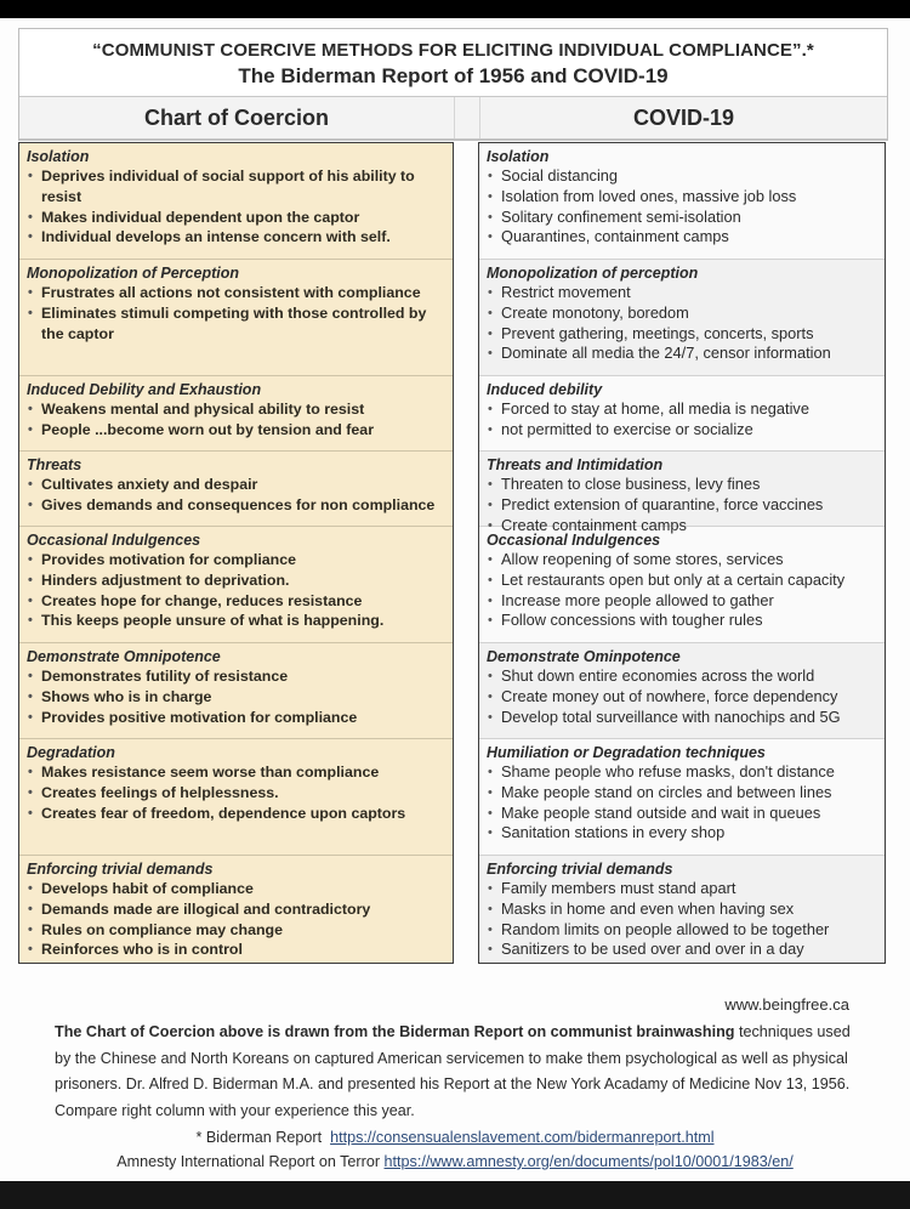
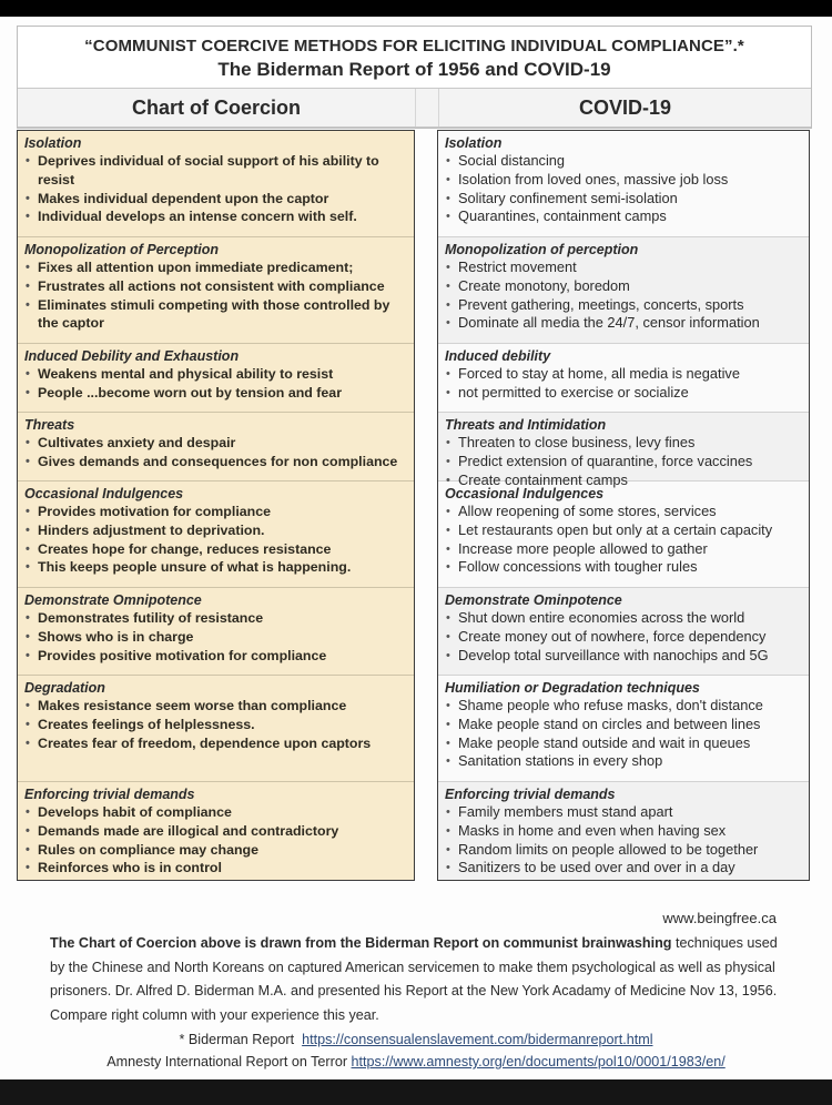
  “COMMUNIST COERCIVE METHODS FOR ELICITING INDIVIDUAL COMPLIANCE”.*
  The Biderman Report of 1956 and COVID-19
  Chart of Coercion
  COVID-19
  Isolation
  Deprives individual of social support of his ability to resist
  Makes individual dependent upon the captor
  Individual develops an intense concern with self.
  Monopolization of Perception
+ Fixes all attention upon immediate predicament;
  Frustrates all actions not consistent with compliance
  Eliminates stimuli competing with those controlled by the captor
  Induced Debility and Exhaustion
  Weakens mental and physical ability to resist
  People ...become worn out by tension and fear
  Threats
  Cultivates anxiety and despair
  Gives demands and consequences for non compliance
  Occasional Indulgences
  Provides motivation for compliance
  Hinders adjustment to deprivation.
  Creates hope for change, reduces resistance
  This keeps people unsure of what is happening.
  Demonstrate Omnipotence
  Demonstrates futility of resistance
  Shows who is in charge
  Provides positive motivation for compliance
  Degradation
  Makes resistance seem worse than compliance
  Creates feelings of helplessness.
  Creates fear of freedom, dependence upon captors
  Enforcing trivial demands
  Develops habit of compliance
  Demands made are illogical and contradictory
  Rules on compliance may change
  Reinforces who is in control
  Isolation
  Social distancing
  Isolation from loved ones, massive job loss
  Solitary confinement semi-isolation
  Quarantines, containment camps
  Monopolization of perception
  Restrict movement
  Create monotony, boredom
  Prevent gathering, meetings, concerts, sports
  Dominate all media the 24/7, censor information
  Induced debility
  Forced to stay at home, all media is negative
  not permitted to exercise or socialize
  Threats and Intimidation
  Threaten to close business, levy fines
  Predict extension of quarantine, force vaccines
  Create containment camps
  Occasional Indulgences
  Allow reopening of some stores, services
  Let restaurants open but only at a certain capacity
  Increase more people allowed to gather
  Follow concessions with tougher rules
  Demonstrate Ominpotence
  Shut down entire economies across the world
  Create money out of nowhere, force dependency
  Develop total surveillance with nanochips and 5G
  Humiliation or Degradation techniques
  Shame people who refuse masks, don't distance
  Make people stand on circles and between lines
  Make people stand outside and wait in queues
  Sanitation stations in every shop
  Enforcing trivial demands
  Family members must stand apart
  Masks in home and even when having sex
  Random limits on people allowed to be together
  Sanitizers to be used over and over in a day
  www.beingfree.ca
  The Chart of Coercion above is drawn from the Biderman Report on communist brainwashing techniques used by the Chinese and North Koreans on captured American servicemen to make them psychological as well as physical prisoners. Dr. Alfred D. Biderman M.A. and presented his Report at the New York Acadamy of Medicine Nov 13, 1956. Compare right column with your experience this year.
  * Biderman Report https://consensualenslavement.com/bidermanreport.html
  Amnesty International Report on Terror https://www.amnesty.org/en/documents/pol10/0001/1983/en/
